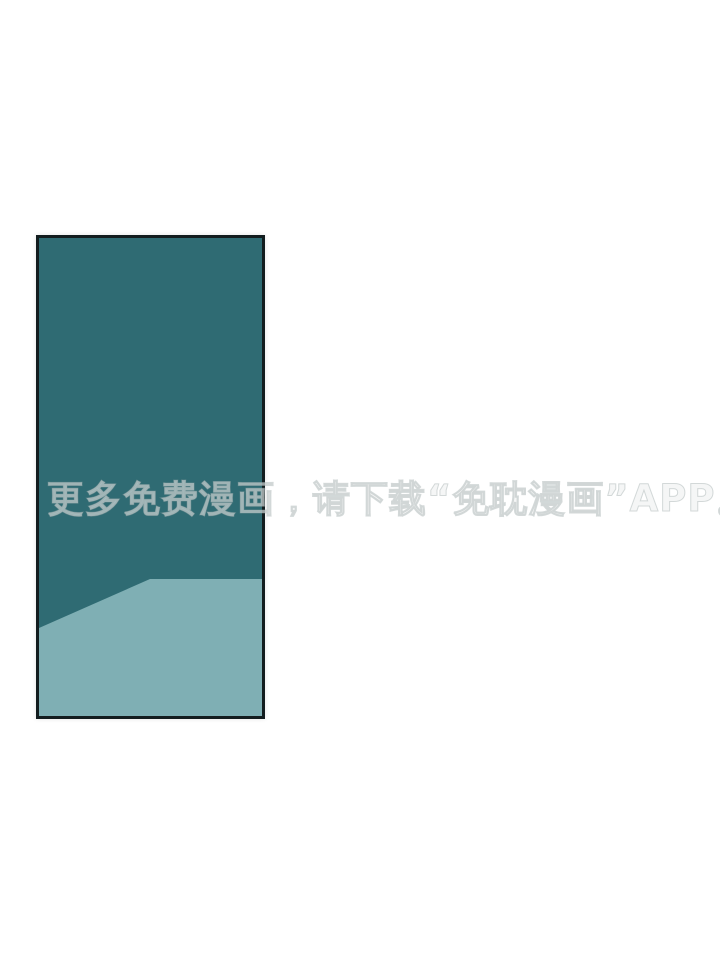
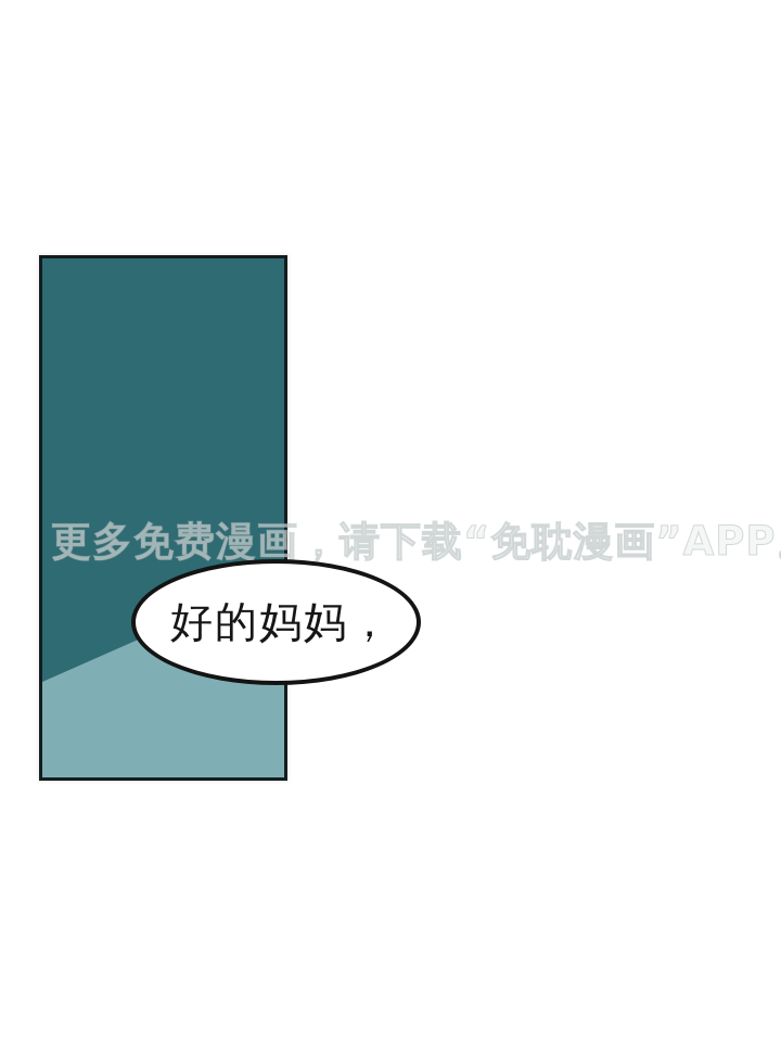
  更多免费漫画，请下载“免耽漫画”APP
+ 好的妈妈，
